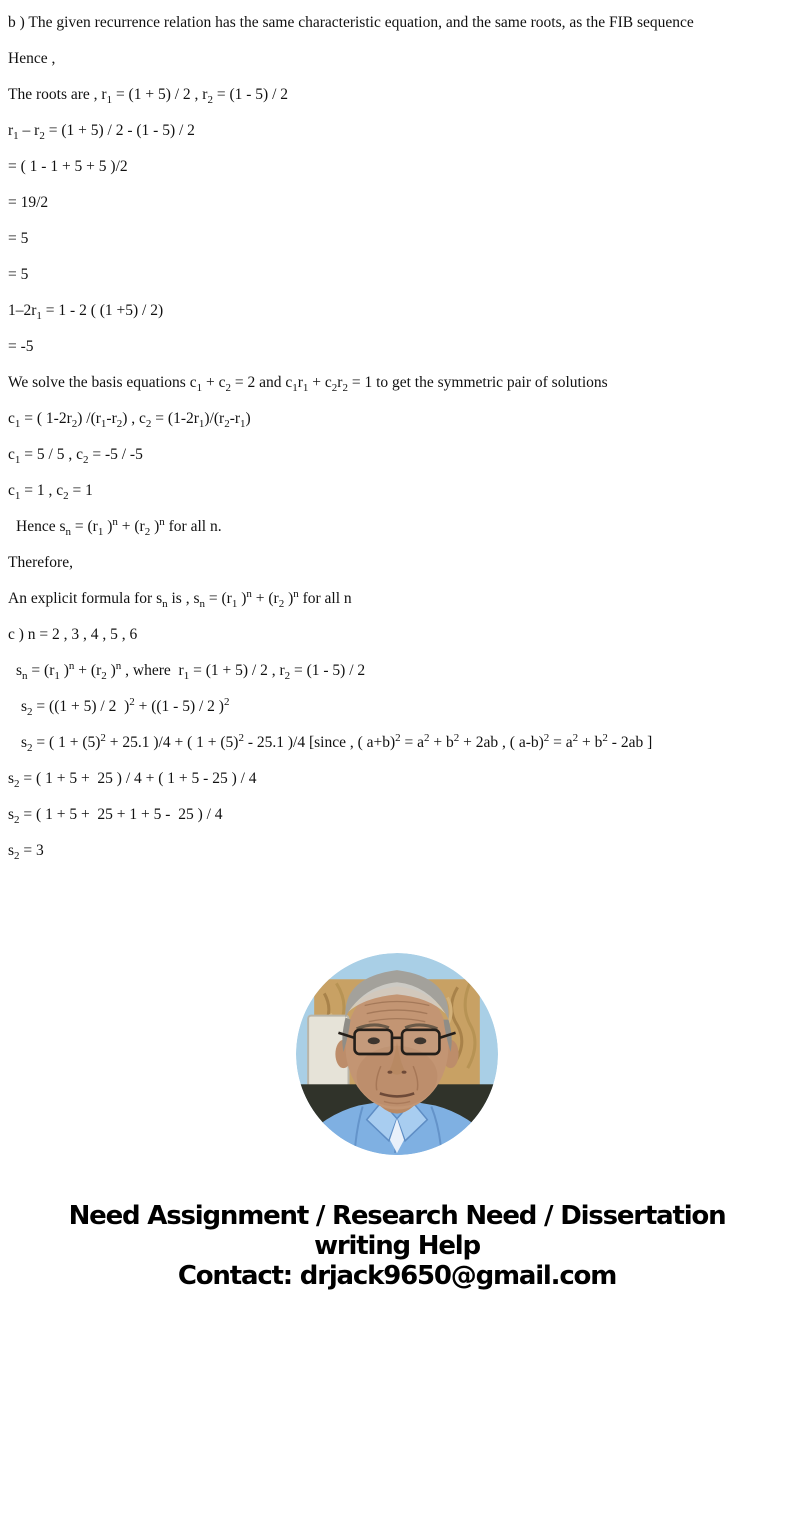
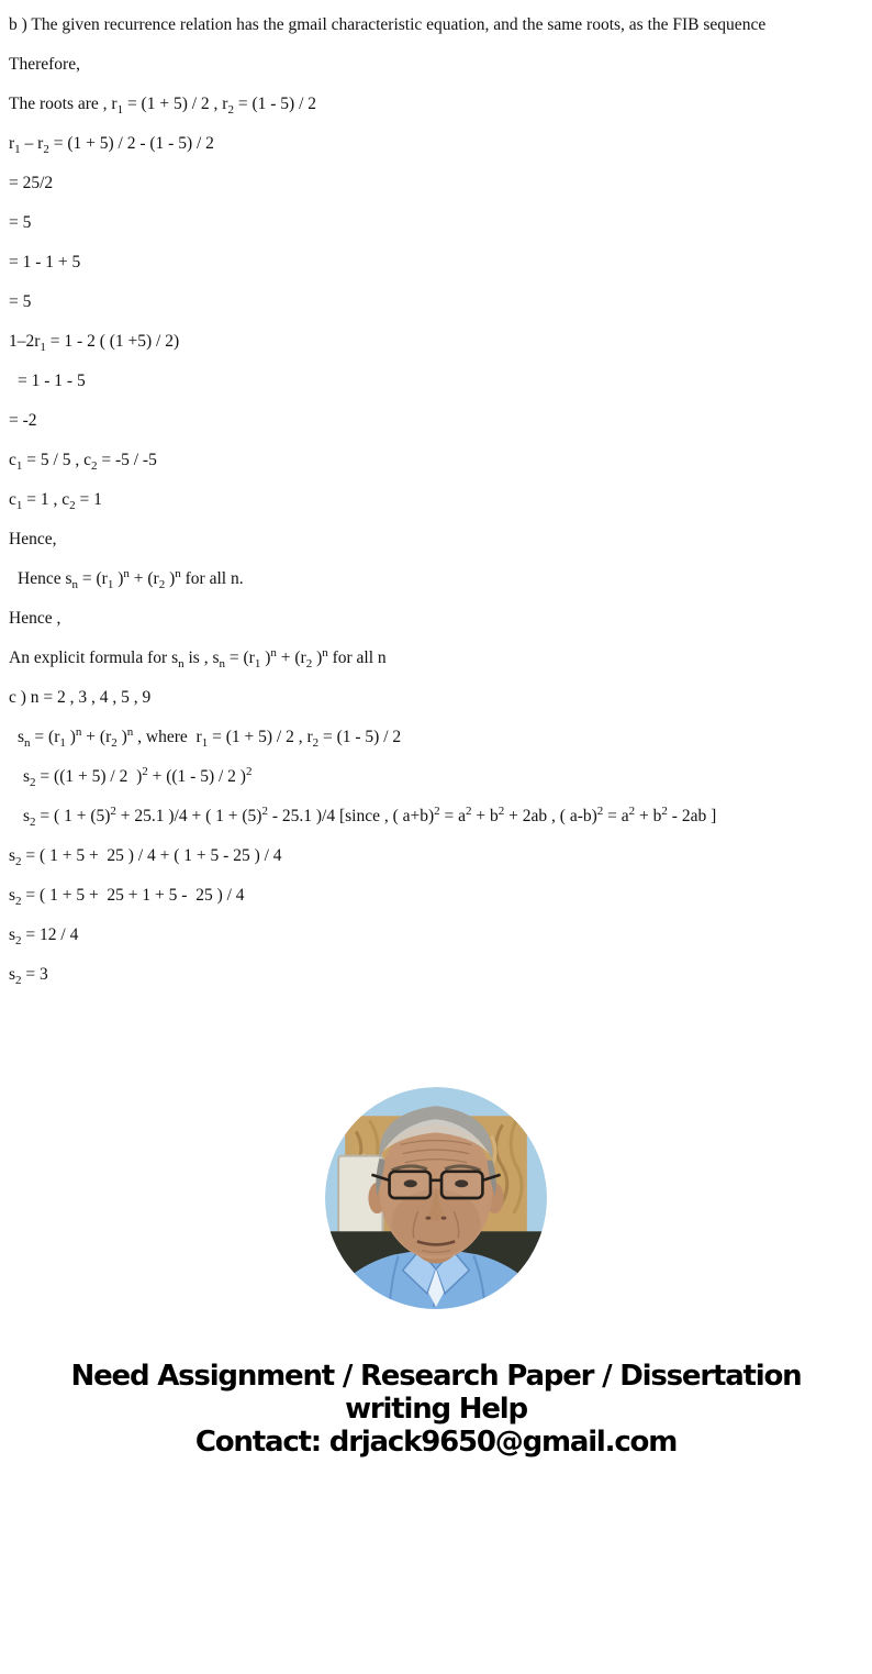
- b ) The given recurrence relation has the same characteristic equation, and the same roots, as the FIB sequence
+ b ) The given recurrence relation has the gmail characteristic equation, and the same roots, as the FIB sequence
- Hence ,
+ Therefore,
  The roots are , r1 = (1 + 5) / 2 , r2 = (1 - 5) / 2
  r1 – r2 = (1 + 5) / 2 - (1 - 5) / 2
- = ( 1 - 1 + 5 + 5 )/2
- = 19/2
+ = 25/2
  = 5
+ = 1 - 1 + 5
  = 5
  1–2r1 = 1 - 2 ( (1 +5) / 2)
+ = 1 - 1 - 5
- = -5
+ = -2
- We solve the basis equations c1 + c2 = 2 and c1r1 + c2r2 = 1 to get the symmetric pair of solutions
- c1 = ( 1-2r2) /(r1-r2) , c2 = (1-2r1)/(r2-r1)
  c1 = 5 / 5 , c2 = -5 / -5
  c1 = 1 , c2 = 1
+ Hence,
  Hence sn = (r1 )n + (r2 )n for all n.
- Therefore,
+ Hence ,
  An explicit formula for sn is , sn = (r1 )n + (r2 )n for all n
- c ) n = 2 , 3 , 4 , 5 , 6
+ c ) n = 2 , 3 , 4 , 5 , 9
  sn = (r1 )n + (r2 )n , where r1 = (1 + 5) / 2 , r2 = (1 - 5) / 2
  s2 = ((1 + 5) / 2 )2 + ((1 - 5) / 2 )2
  s2 = ( 1 + (5)2 + 25.1 )/4 + ( 1 + (5)2 - 25.1 )/4 [since , ( a+b)2 = a2 + b2 + 2ab , ( a-b)2 = a2 + b2 - 2ab ]
  s2 = ( 1 + 5 + 25 ) / 4 + ( 1 + 5 - 25 ) / 4
  s2 = ( 1 + 5 + 25 + 1 + 5 - 25 ) / 4
+ s2 = 12 / 4
  s2 = 3
- Need Assignment / Research Need / Dissertation
+ Need Assignment / Research Paper / Dissertation
  writing Help
  Contact: drjack9650@gmail.com
